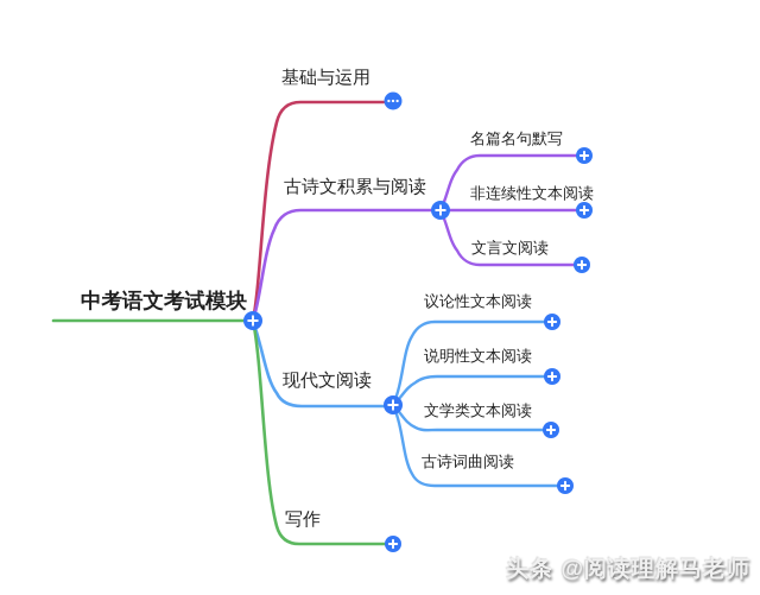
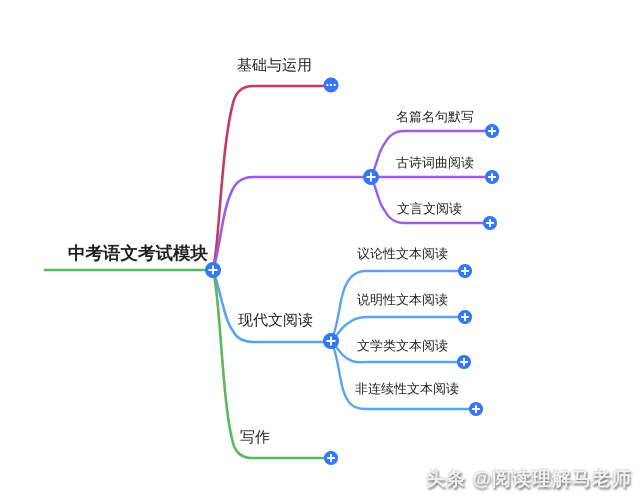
  中考语文考试模块
  基础与运用
- 古诗文积累与阅读
  名篇名句默写
- 非连续性文本阅读
+ 古诗词曲阅读
  文言文阅读
  现代文阅读
  议论性文本阅读
  说明性文本阅读
  文学类文本阅读
- 古诗词曲阅读
+ 非连续性文本阅读
  写作
  头条 @阅读理解马老师
